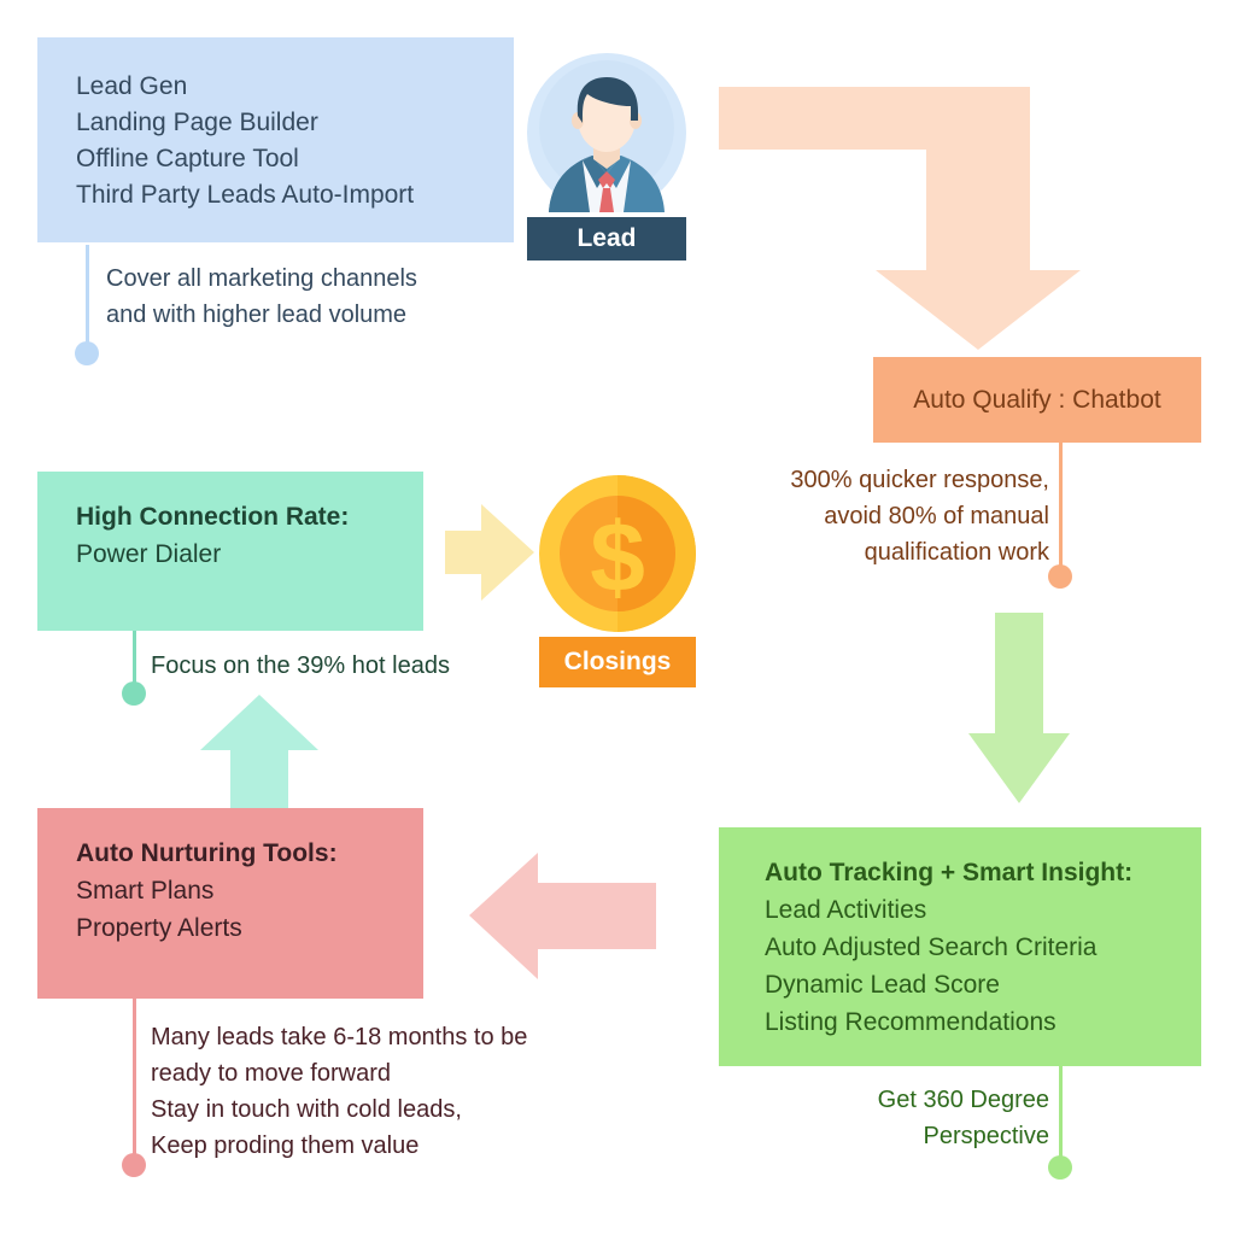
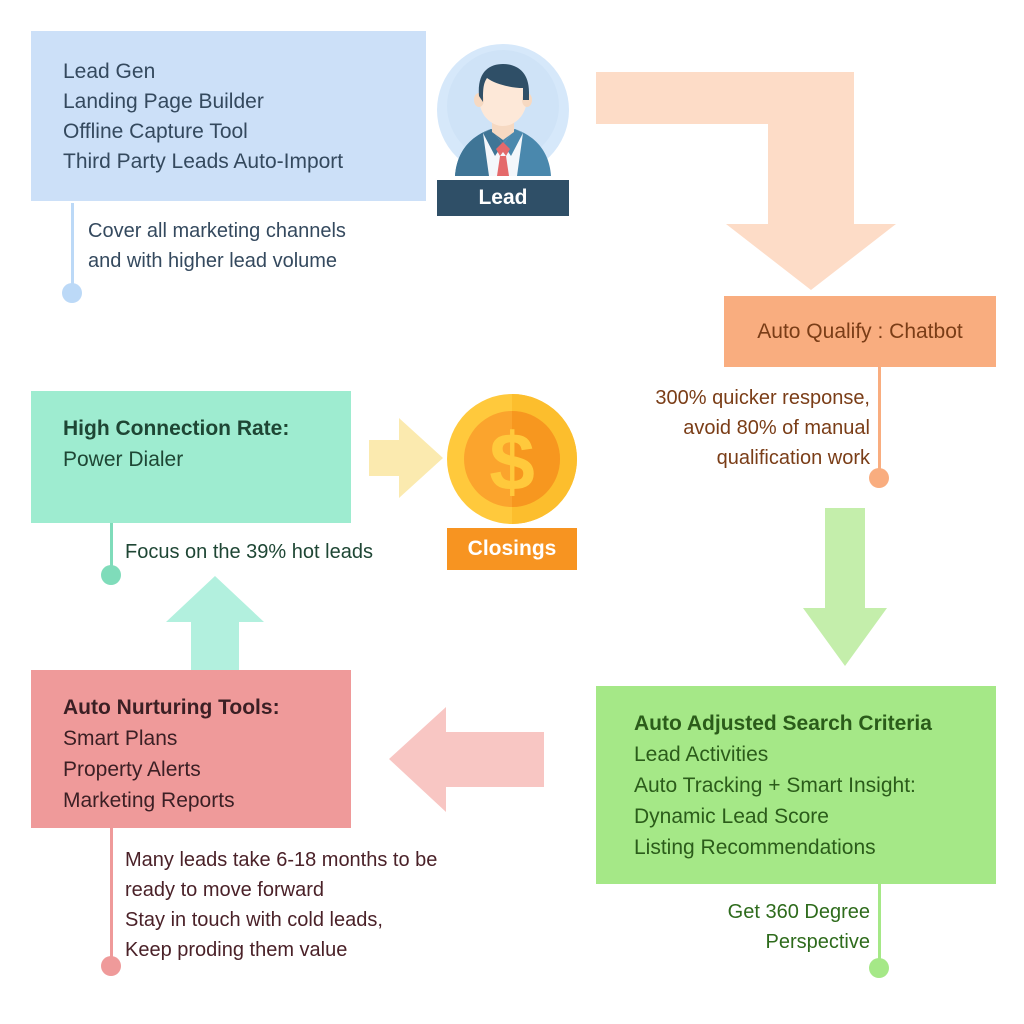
  Lead Gen
  Landing Page Builder
  Offline Capture Tool
  Third Party Leads Auto-Import
  Cover all marketing channels
  and with higher lead volume
  Lead
  Auto Qualify : Chatbot
  300% quicker response,
  avoid 80% of manual
  qualification work
- Auto Tracking + Smart Insight:
+ Auto Adjusted Search Criteria
  Lead Activities
- Auto Adjusted Search Criteria
+ Auto Tracking + Smart Insight:
  Dynamic Lead Score
  Listing Recommendations
  Get 360 Degree
  Perspective
  Auto Nurturing Tools:
  Smart Plans
  Property Alerts
+ Marketing Reports
  Many leads take 6-18 months to be
  ready to move forward
  Stay in touch with cold leads,
  Keep proding them value
  High Connection Rate:
  Power Dialer
  Focus on the 39% hot leads
  $
  Closings
